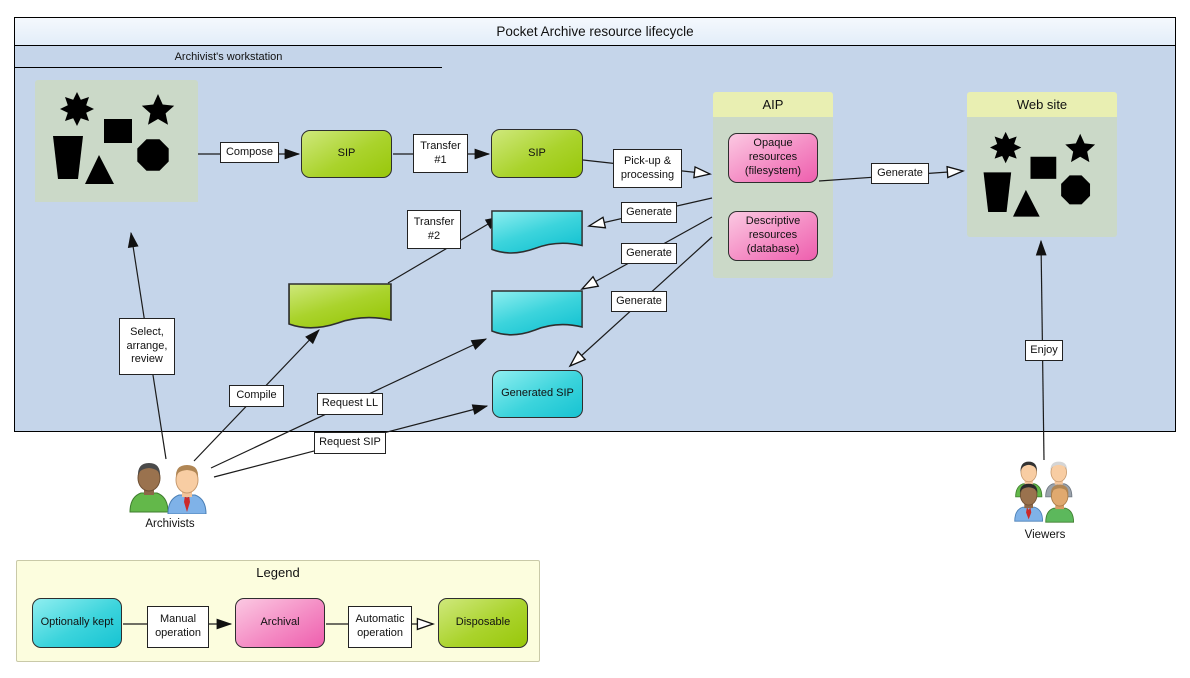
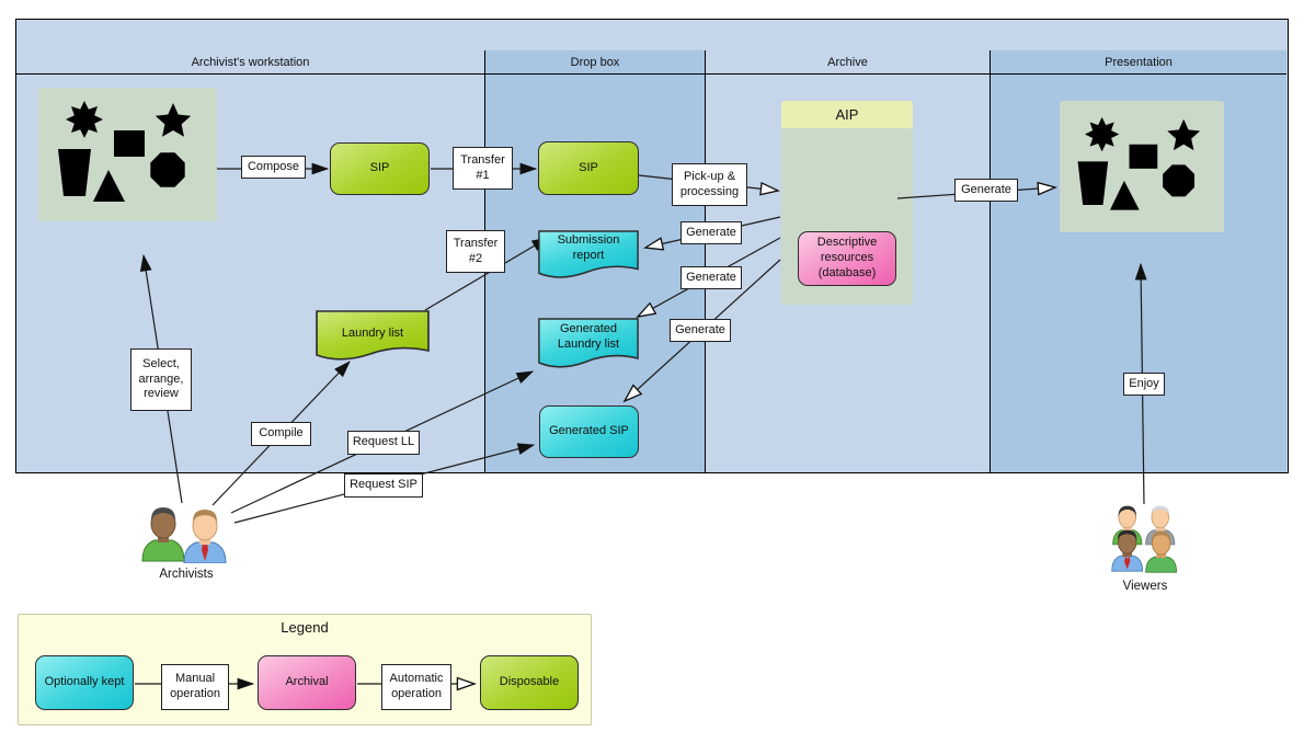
- Pocket Archive resource lifecycle
  Archivist's workstation
+ Drop box
+ Archive
+ Presentation
  AIP
- Opaque resources (filesystem)
  Descriptive resources (database)
- Web site
  SIP
  SIP
+ Laundry list
+ Submission report
+ Generated Laundry list
  Generated SIP
  Compose
  Transfer #1
  Transfer #2
  Pick-up & processing
  Generate
  Generate
  Generate
  Generate
  Select, arrange, review
  Compile
  Request LL
  Request SIP
  Enjoy
  Archivists
  Viewers
  Legend
  Optionally kept
  Manual operation
  Archival
  Automatic operation
  Disposable
